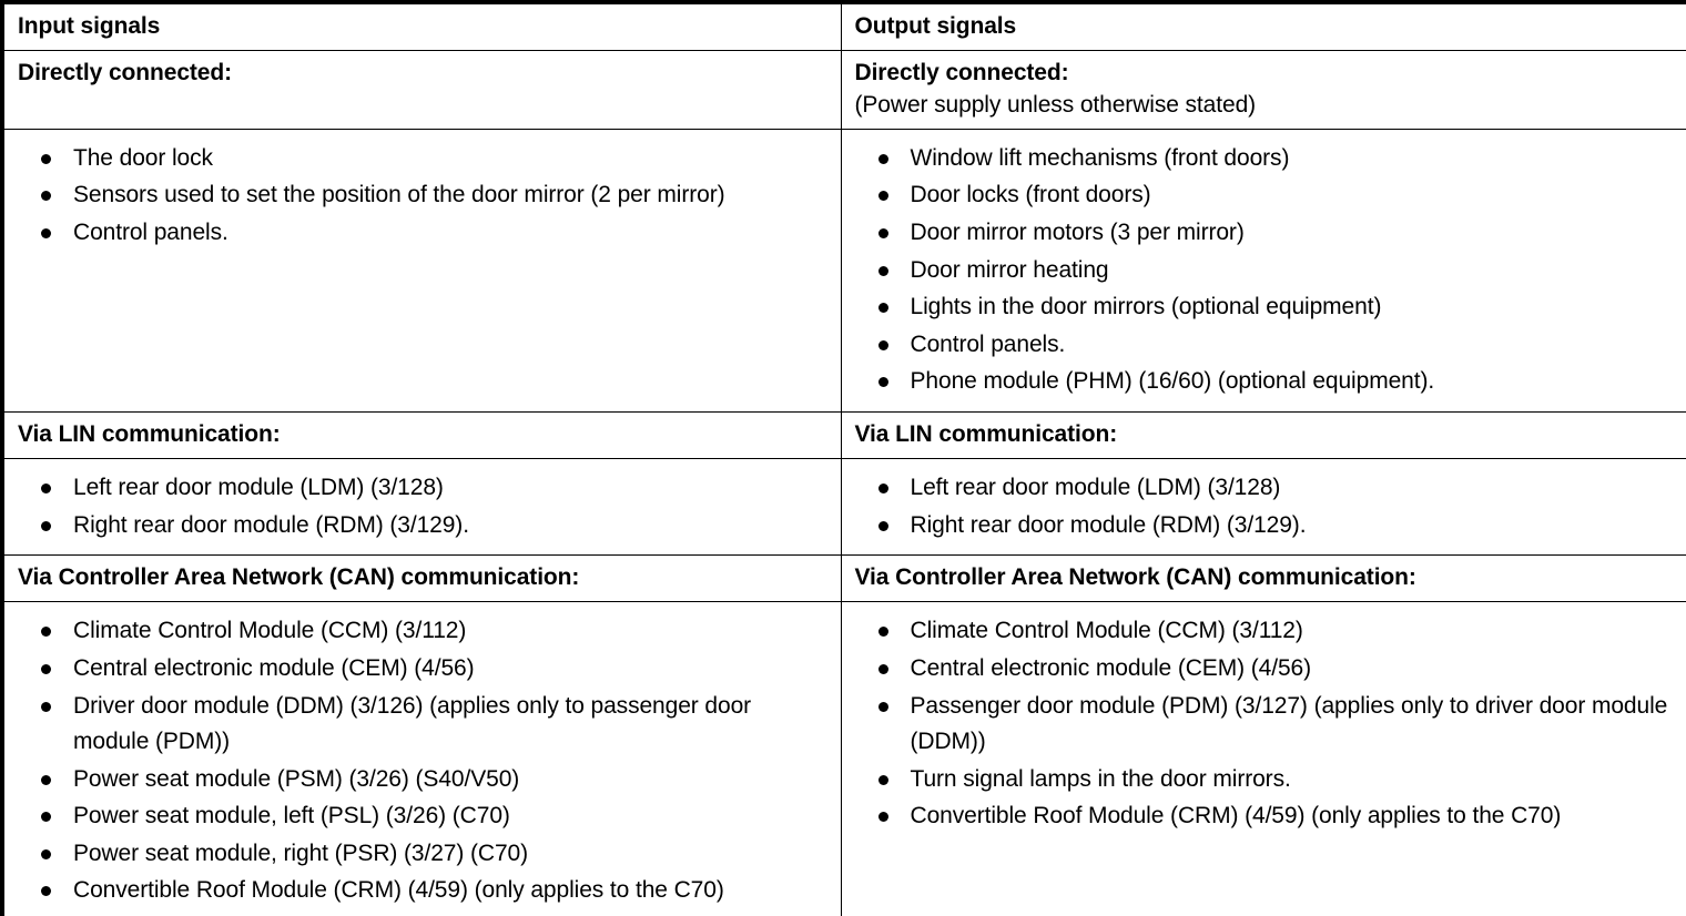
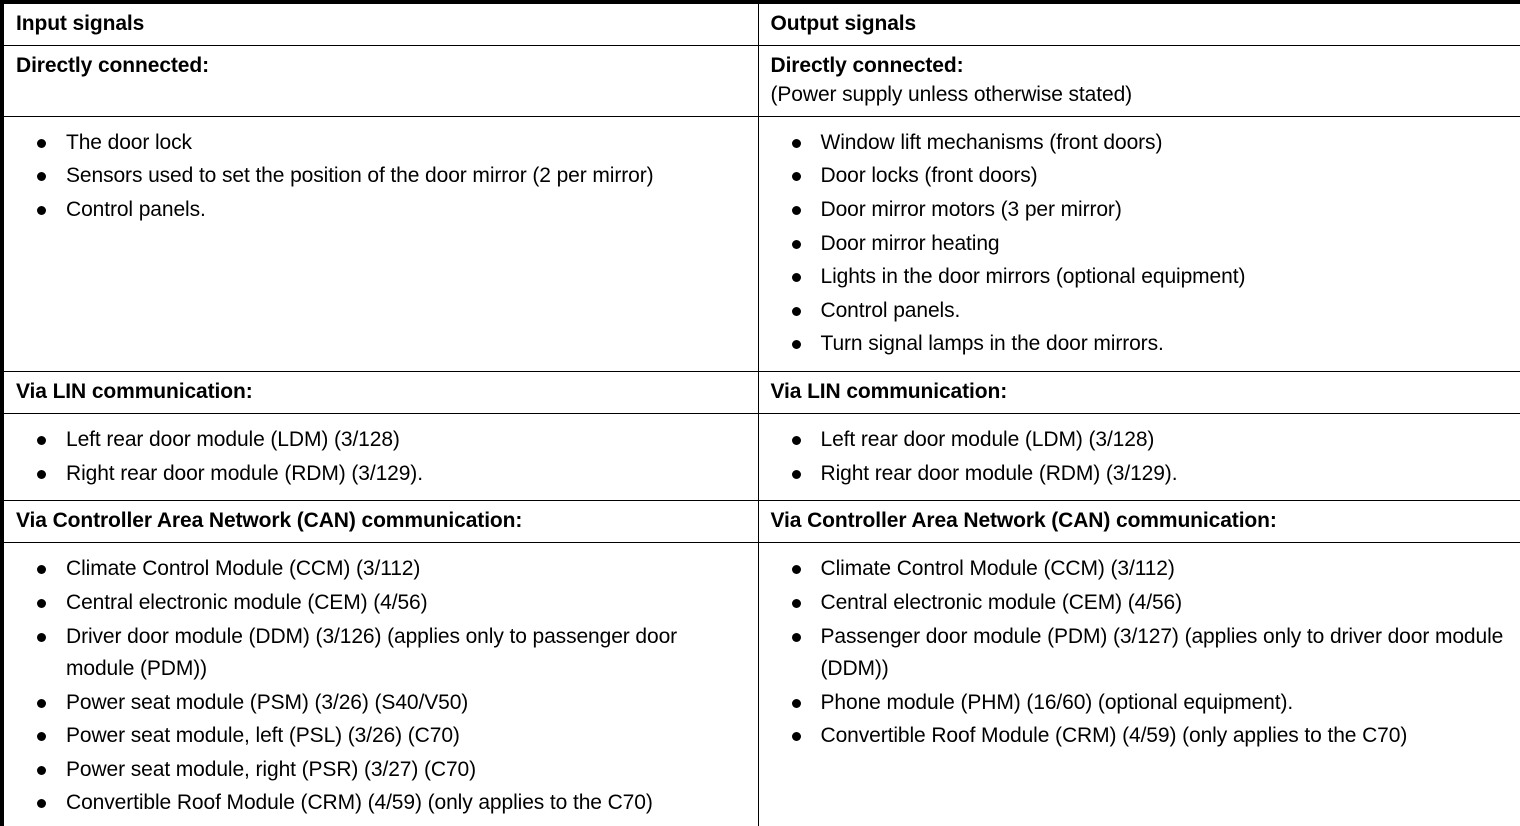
  Input signals	Output signals
  Directly connected:	Directly connected: (Power supply unless otherwise stated)
- The door lock Sensors used to set the position of the door mirror (2 per mirror) Control panels.	Window lift mechanisms (front doors) Door locks (front doors) Door mirror motors (3 per mirror) Door mirror heating Lights in the door mirrors (optional equipment) Control panels. Phone module (PHM) (16/60) (optional equipment).
+ The door lock Sensors used to set the position of the door mirror (2 per mirror) Control panels.	Window lift mechanisms (front doors) Door locks (front doors) Door mirror motors (3 per mirror) Door mirror heating Lights in the door mirrors (optional equipment) Control panels. Turn signal lamps in the door mirrors.
  Via LIN communication:	Via LIN communication:
  Left rear door module (LDM) (3/128) Right rear door module (RDM) (3/129).	Left rear door module (LDM) (3/128) Right rear door module (RDM) (3/129).
  Via Controller Area Network (CAN) communication:	Via Controller Area Network (CAN) communication:
- Climate Control Module (CCM) (3/112) Central electronic module (CEM) (4/56) Driver door module (DDM) (3/126) (applies only to passenger door module (PDM)) Power seat module (PSM) (3/26) (S40/V50) Power seat module, left (PSL) (3/26) (C70) Power seat module, right (PSR) (3/27) (C70) Convertible Roof Module (CRM) (4/59) (only applies to the C70)	Climate Control Module (CCM) (3/112) Central electronic module (CEM) (4/56) Passenger door module (PDM) (3/127) (applies only to driver door module (DDM)) Turn signal lamps in the door mirrors. Convertible Roof Module (CRM) (4/59) (only applies to the C70)
+ Climate Control Module (CCM) (3/112) Central electronic module (CEM) (4/56) Driver door module (DDM) (3/126) (applies only to passenger door module (PDM)) Power seat module (PSM) (3/26) (S40/V50) Power seat module, left (PSL) (3/26) (C70) Power seat module, right (PSR) (3/27) (C70) Convertible Roof Module (CRM) (4/59) (only applies to the C70)	Climate Control Module (CCM) (3/112) Central electronic module (CEM) (4/56) Passenger door module (PDM) (3/127) (applies only to driver door module (DDM)) Phone module (PHM) (16/60) (optional equipment). Convertible Roof Module (CRM) (4/59) (only applies to the C70)
